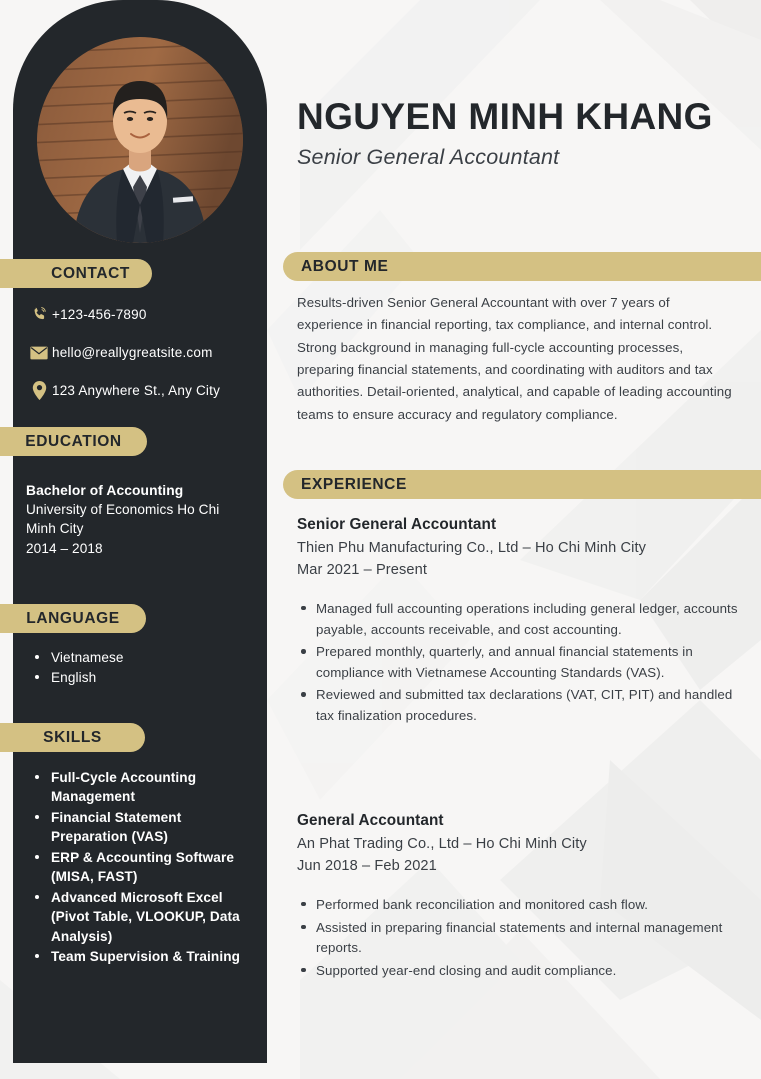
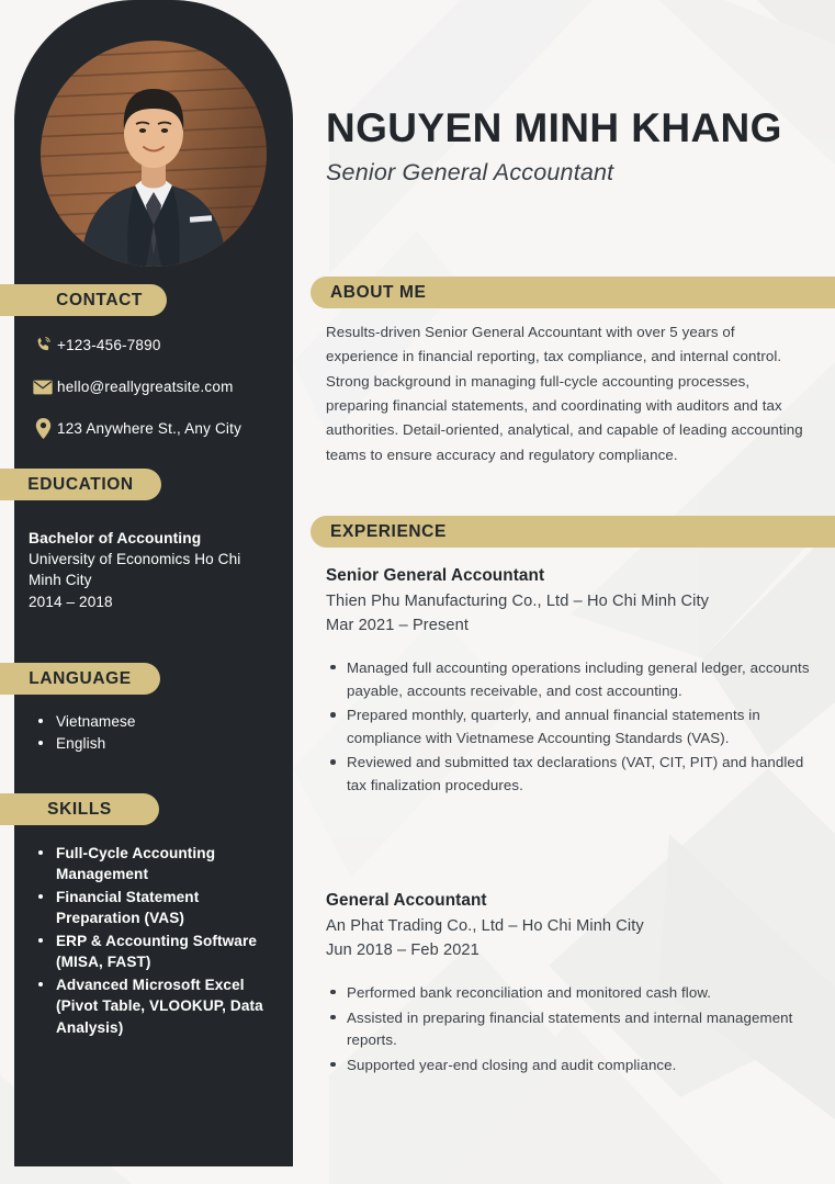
  CONTACT
  +123-456-7890
  hello@reallygreatsite.com
  123 Anywhere St., Any City
  EDUCATION
  Bachelor of Accounting
  University of Economics Ho Chi Minh City
  2014 – 2018
  LANGUAGE
  Vietnamese
  English
  SKILLS
  Full-Cycle Accounting Management
  Financial Statement Preparation (VAS)
  ERP & Accounting Software (MISA, FAST)
  Advanced Microsoft Excel (Pivot Table, VLOOKUP, Data Analysis)
- Team Supervision & Training
  NGUYEN MINH KHANG
  Senior General Accountant
  ABOUT ME
- Results-driven Senior General Accountant with over 7 years of experience in financial reporting, tax compliance, and internal control. Strong background in managing full-cycle accounting processes, preparing financial statements, and coordinating with auditors and tax authorities. Detail-oriented, analytical, and capable of leading accounting teams to ensure accuracy and regulatory compliance.
+ Results-driven Senior General Accountant with over 5 years of experience in financial reporting, tax compliance, and internal control. Strong background in managing full-cycle accounting processes, preparing financial statements, and coordinating with auditors and tax authorities. Detail-oriented, analytical, and capable of leading accounting teams to ensure accuracy and regulatory compliance.
  EXPERIENCE
  Senior General Accountant
  Thien Phu Manufacturing Co., Ltd – Ho Chi Minh City
  Mar 2021 – Present
  Managed full accounting operations including general ledger, accounts payable, accounts receivable, and cost accounting.
  Prepared monthly, quarterly, and annual financial statements in compliance with Vietnamese Accounting Standards (VAS).
  Reviewed and submitted tax declarations (VAT, CIT, PIT) and handled tax finalization procedures.
  General Accountant
  An Phat Trading Co., Ltd – Ho Chi Minh City
  Jun 2018 – Feb 2021
  Performed bank reconciliation and monitored cash flow.
  Assisted in preparing financial statements and internal management reports.
  Supported year-end closing and audit compliance.
